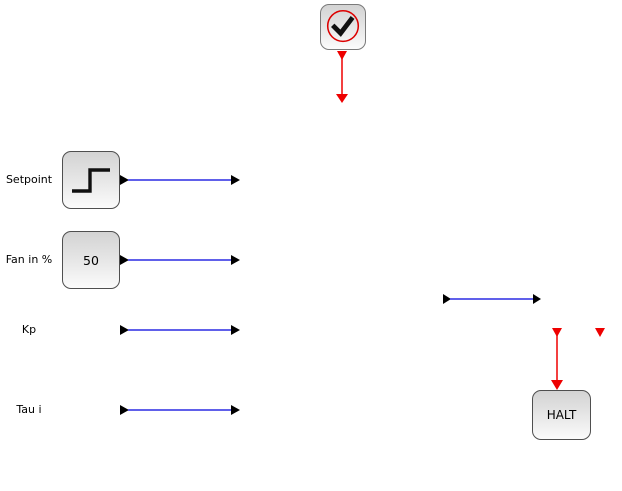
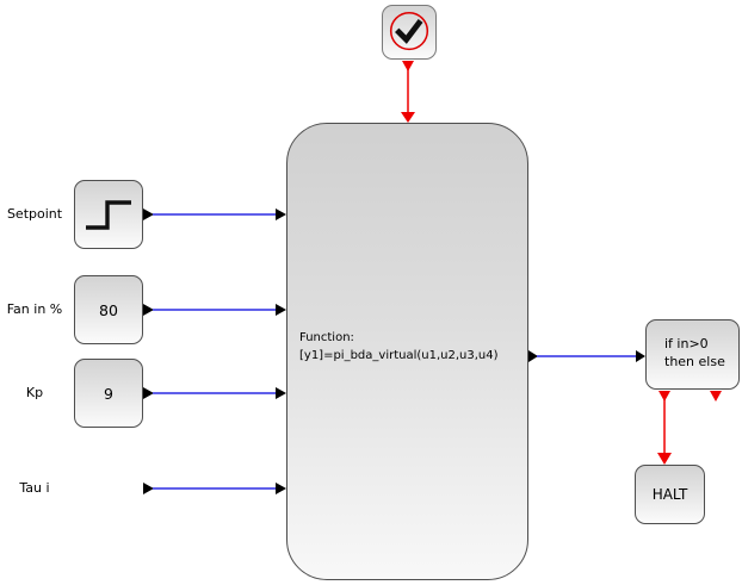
  Setpoint
  Fan in %
  Kp
  Tau i
- 50
+ 80
+ 9
+ Function:
+ [y1]=pi_bda_virtual(u1,u2,u3,u4)
+ if in>0
+ then else
  HALT
